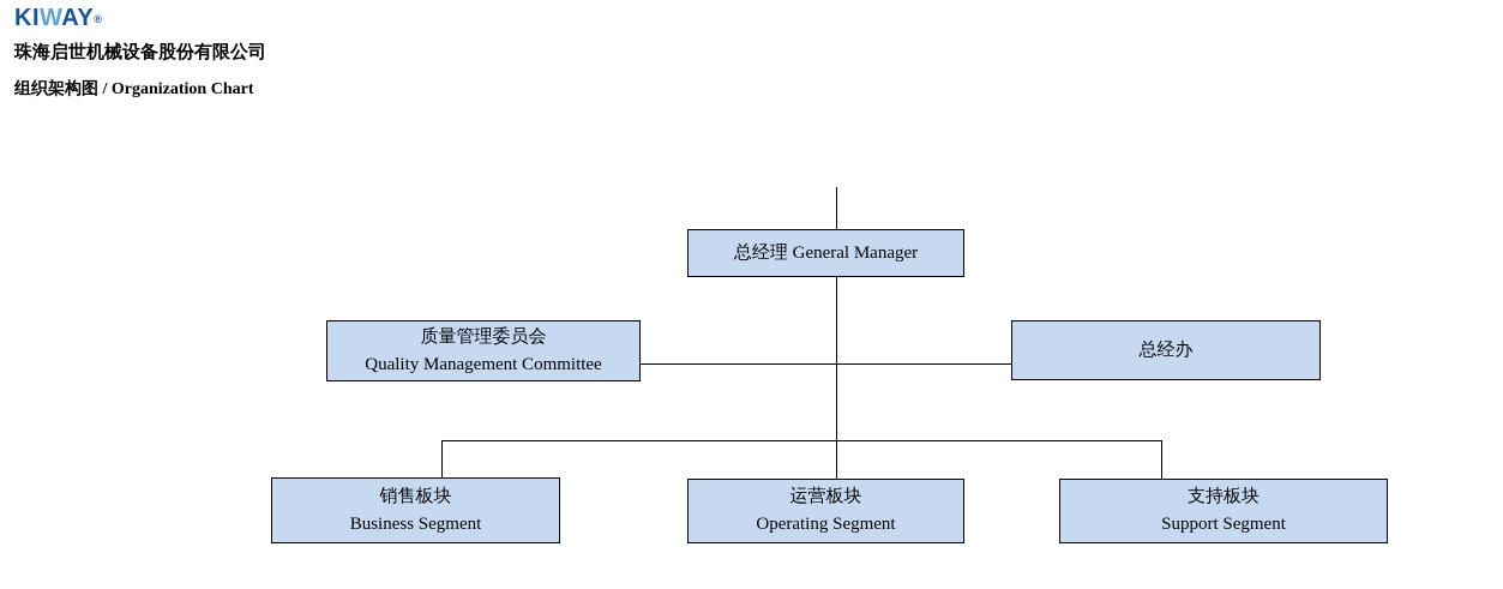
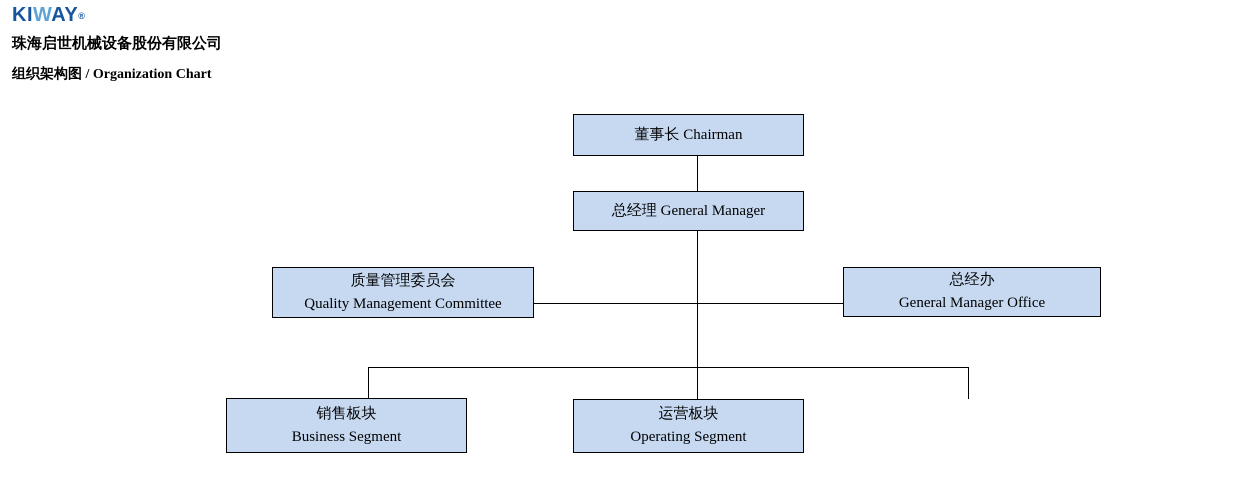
  KIWAY®
  珠海启世机械设备股份有限公司
  组织架构图 / Organization Chart
+ 董事长 Chairman
  总经理 General Manager
  质量管理委员会
  Quality Management Committee
  总经办
+ General Manager Office
  销售板块
  Business Segment
  运营板块
  Operating Segment
- 支持板块
- Support Segment
